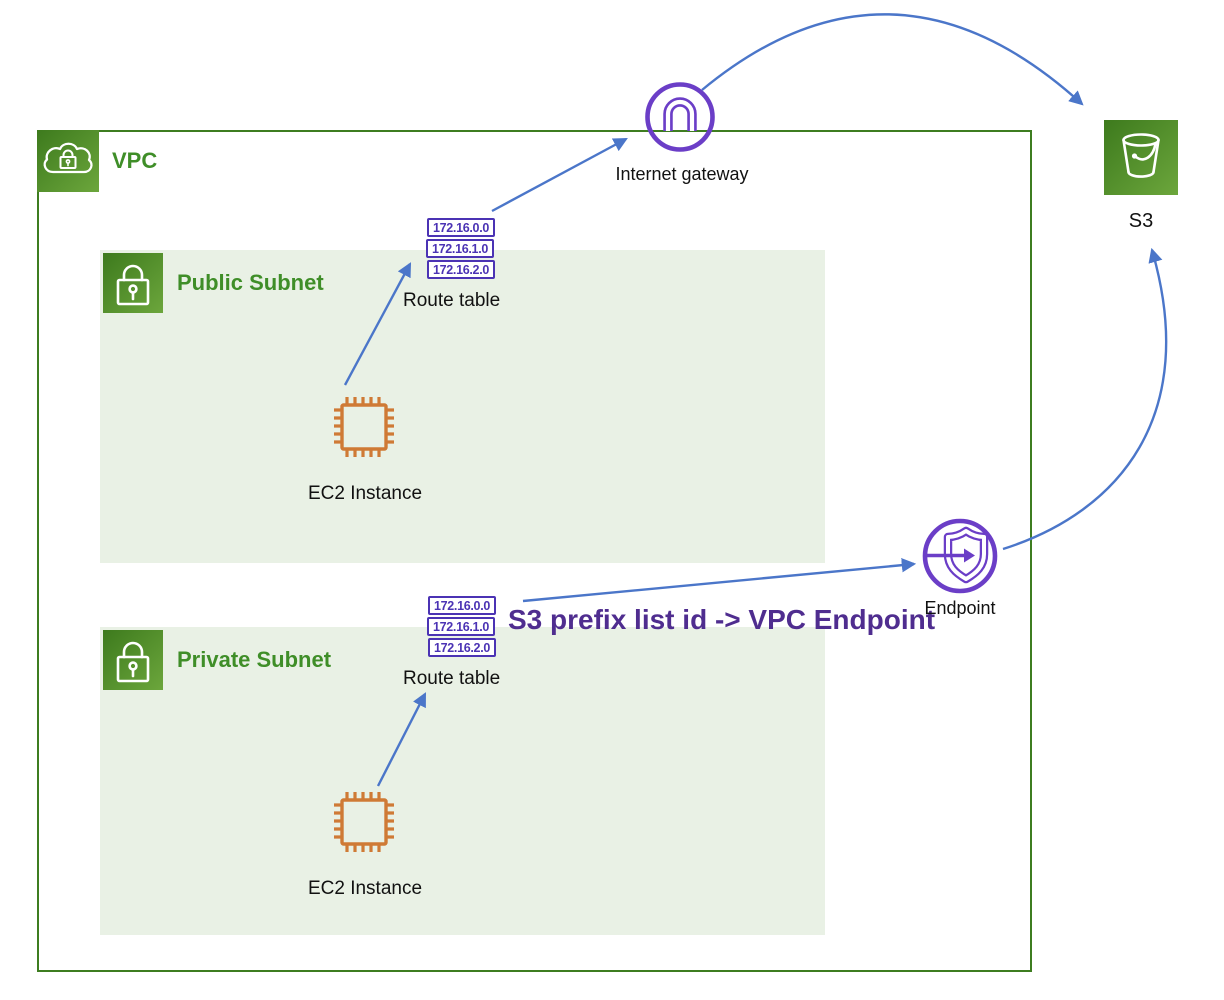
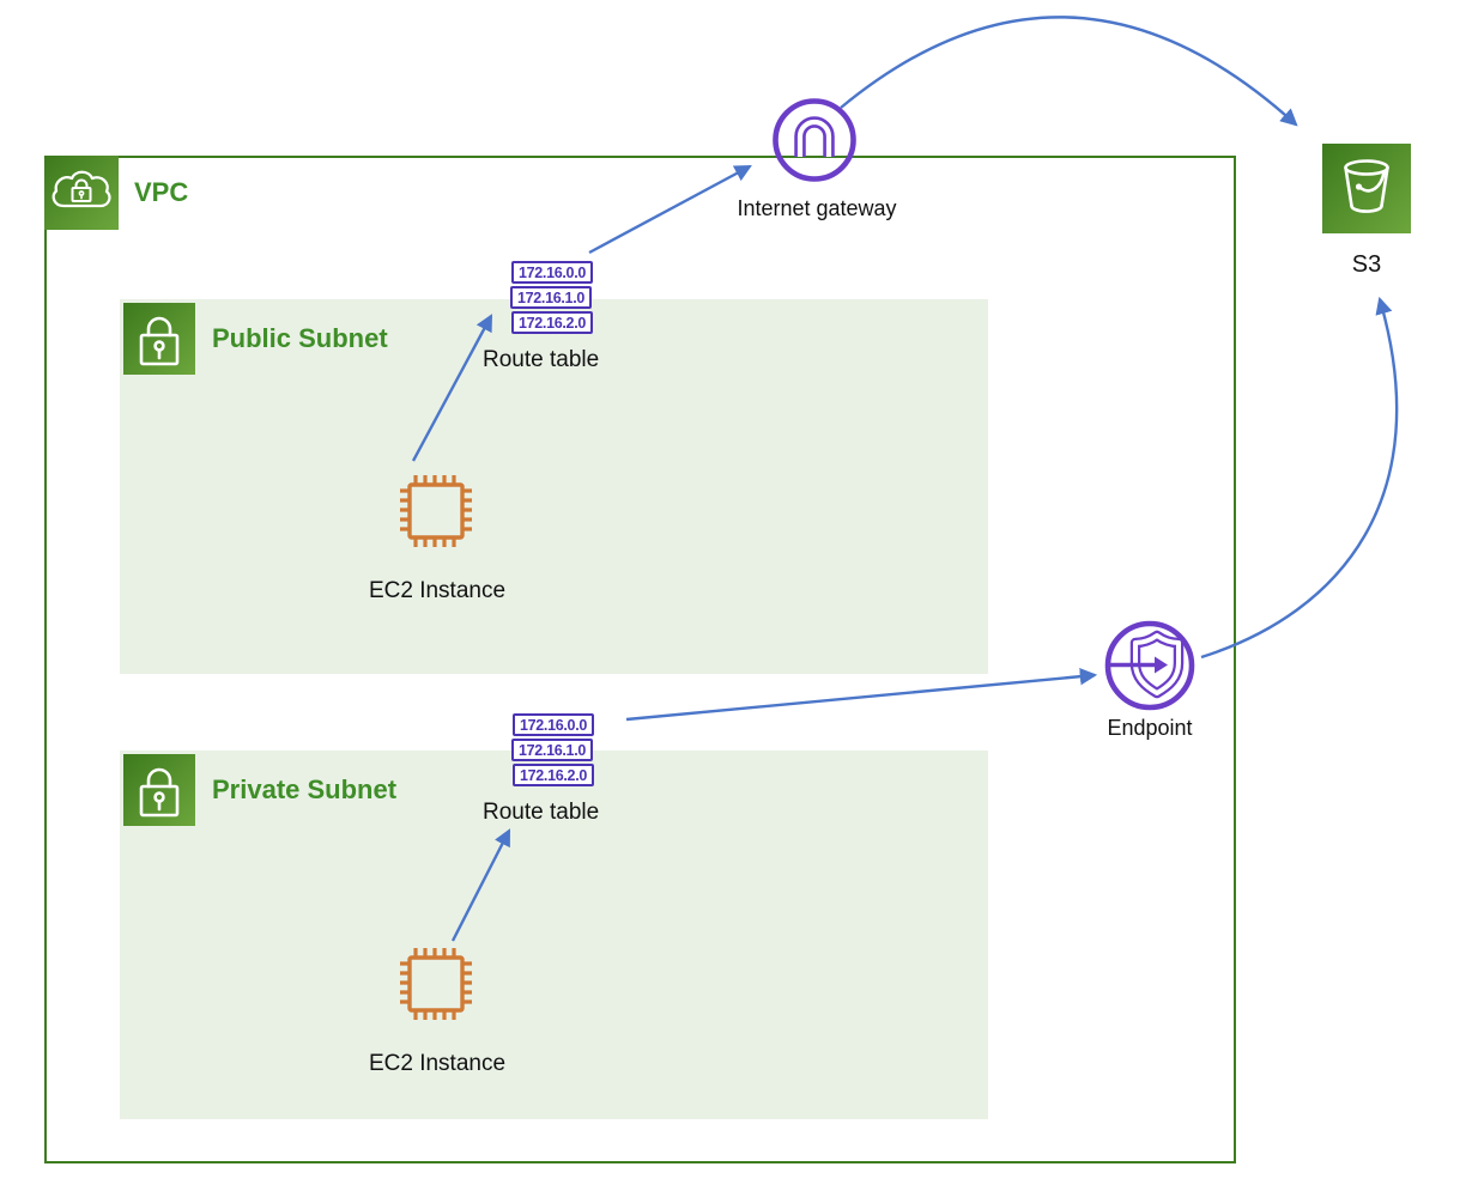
  VPC
  Public Subnet
  Private Subnet
  172.16.0.0
  172.16.1.0
  172.16.2.0
  Route table
  172.16.0.0
  172.16.1.0
  172.16.2.0
  Route table
- S3 prefix list id -> VPC Endpoint
  EC2 Instance
  EC2 Instance
  Internet gateway
  S3
  Endpoint
